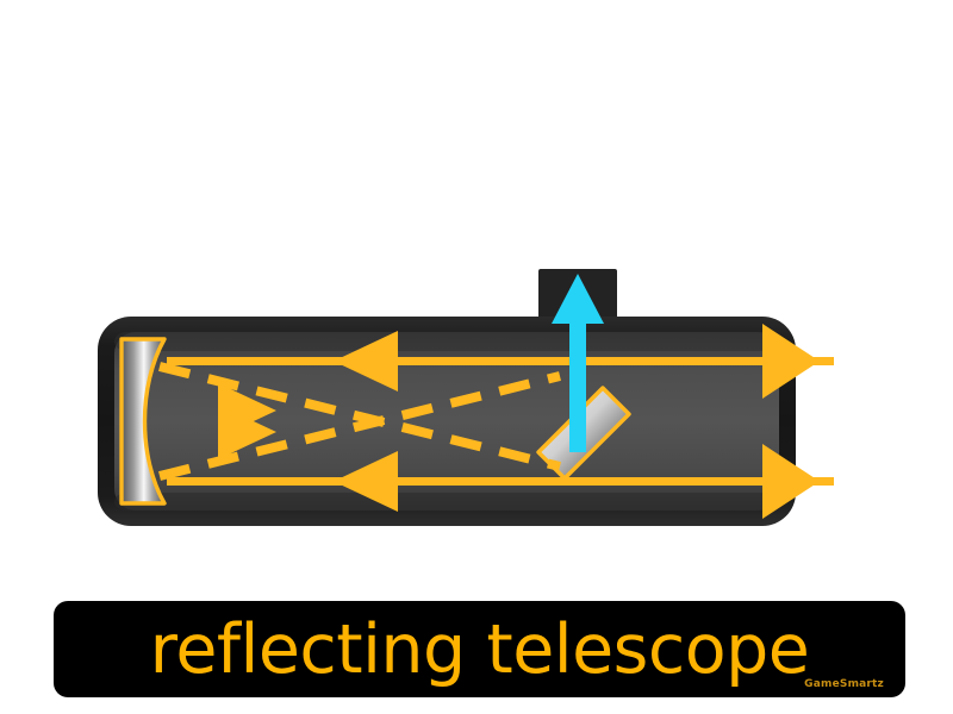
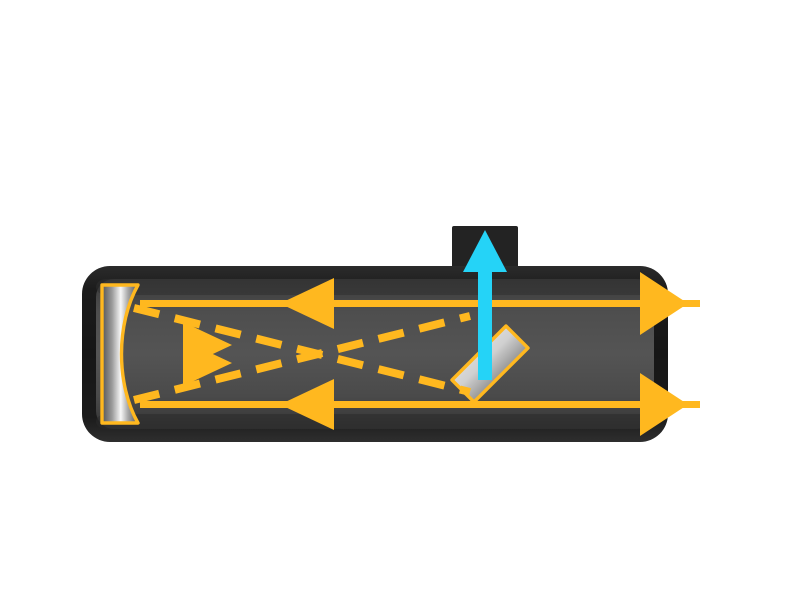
- reflecting telescope
- GameSmartz
